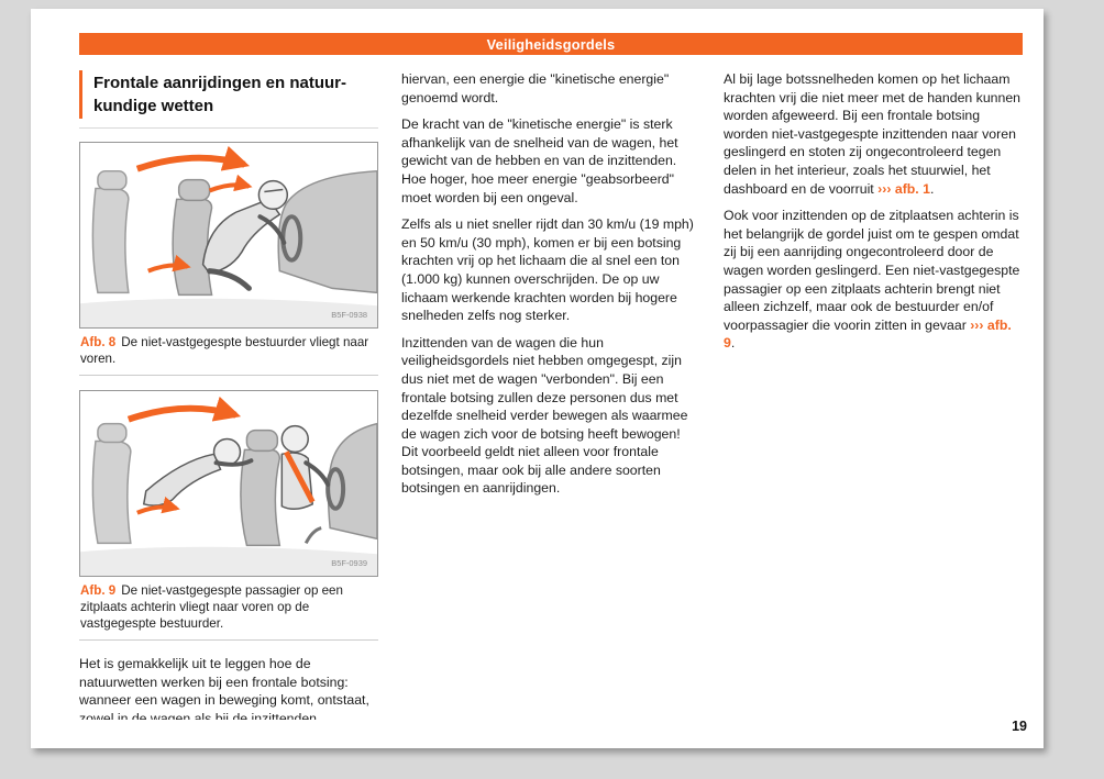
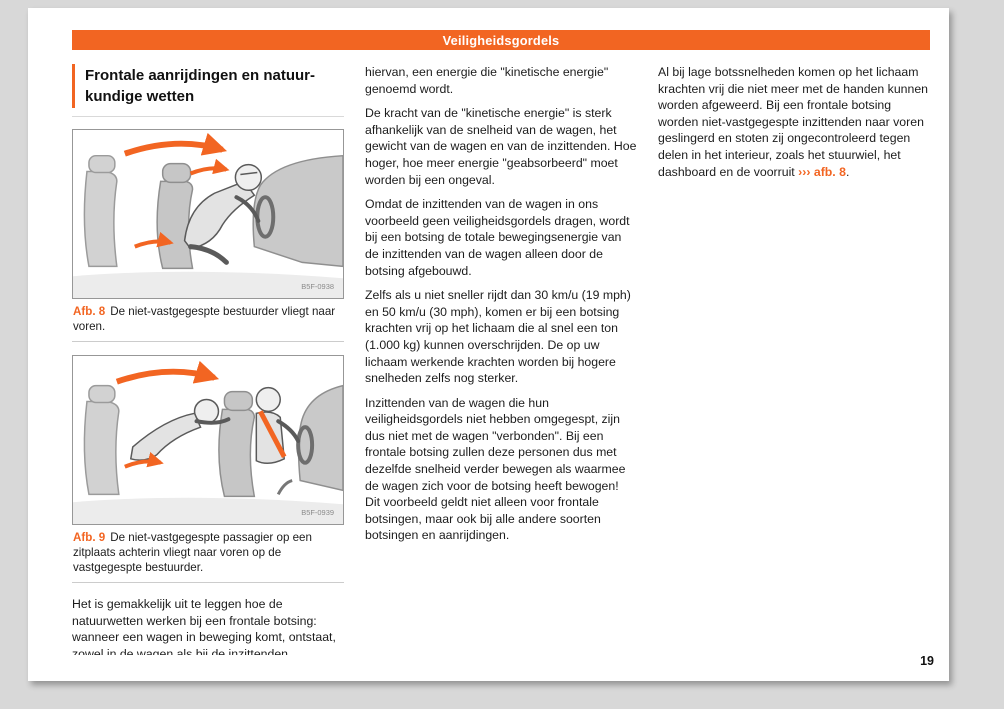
  Veiligheidsgordels
  Frontale aanrijdingen en natuur-
  kundige wetten
  B5F-0938
  Afb. 8 De niet-vastgegespte bestuurder vliegt naar voren.
  B5F-0939
  Afb. 9 De niet-vastgegespte passagier op een zitplaats achterin vliegt naar voren op de vastgegespte bestuurder.
  Het is gemakkelijk uit te leggen hoe de natuurwetten werken bij een frontale botsing: wanneer een wagen in beweging komt, ontstaat, zowel in de wagen als bij de inzittenden
  hiervan, een energie die "kinetische energie" genoemd wordt.
- De kracht van de "kinetische energie" is sterk afhankelijk van de snelheid van de wagen, het gewicht van de hebben en van de inzittenden. Hoe hoger, hoe meer energie "geabsorbeerd" moet worden bij een ongeval.
+ De kracht van de "kinetische energie" is sterk afhankelijk van de snelheid van de wagen, het gewicht van de wagen en van de inzittenden. Hoe hoger, hoe meer energie "geabsorbeerd" moet worden bij een ongeval.
+ Omdat de inzittenden van de wagen in ons voorbeeld geen veiligheidsgordels dragen, wordt bij een botsing de totale bewegingsenergie van de inzittenden van de wagen alleen door de botsing afgebouwd.
  Zelfs als u niet sneller rijdt dan 30 km/u (19 mph) en 50 km/u (30 mph), komen er bij een botsing krachten vrij op het lichaam die al snel een ton (1.000 kg) kunnen overschrijden. De op uw lichaam werkende krachten worden bij hogere snelheden zelfs nog sterker.
  Inzittenden van de wagen die hun veiligheidsgordels niet hebben omgegespt, zijn dus niet met de wagen "verbonden". Bij een frontale botsing zullen deze personen dus met dezelfde snelheid verder bewegen als waarmee de wagen zich voor de botsing heeft bewogen! Dit voorbeeld geldt niet alleen voor frontale botsingen, maar ook bij alle andere soorten botsingen en aanrijdingen.
- Al bij lage botssnelheden komen op het lichaam krachten vrij die niet meer met de handen kunnen worden afgeweerd. Bij een frontale botsing worden niet-vastgegespte inzittenden naar voren geslingerd en stoten zij ongecontroleerd tegen delen in het interieur, zoals het stuurwiel, het dashboard en de voorruit ››› afb. 1.
+ Al bij lage botssnelheden komen op het lichaam krachten vrij die niet meer met de handen kunnen worden afgeweerd. Bij een frontale botsing worden niet-vastgegespte inzittenden naar voren geslingerd en stoten zij ongecontroleerd tegen delen in het interieur, zoals het stuurwiel, het dashboard en de voorruit ››› afb. 8.
- Ook voor inzittenden op de zitplaatsen achterin is het belangrijk de gordel juist om te gespen omdat zij bij een aanrijding ongecontroleerd door de wagen worden geslingerd. Een niet-vastgegespte passagier op een zitplaats achterin brengt niet alleen zichzelf, maar ook de bestuurder en/of voorpassagier die voorin zitten in gevaar ››› afb. 9.
  19
